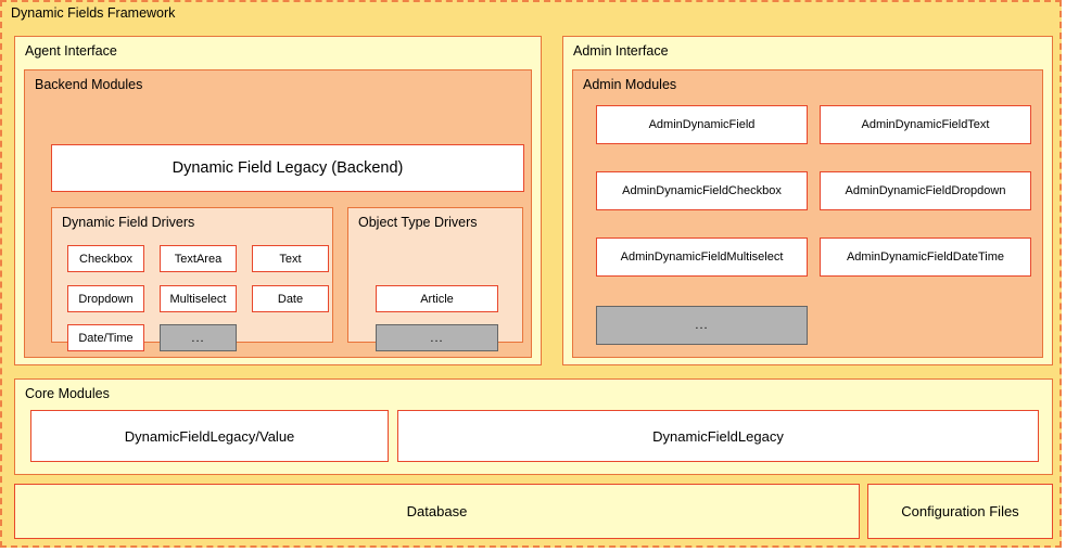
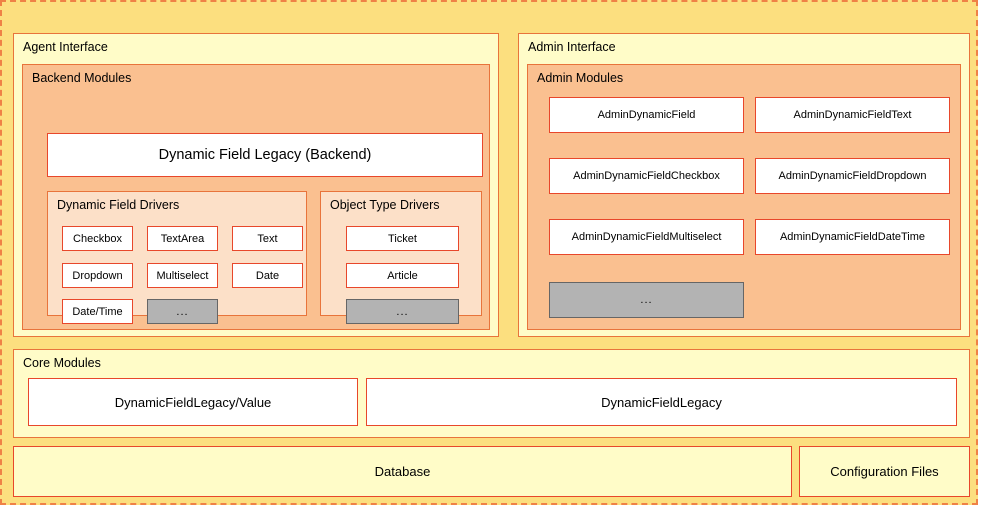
- Dynamic Fields Framework
  Agent Interface
  Backend Modules
  Dynamic Field Legacy (Backend)
  Dynamic Field Drivers
  Checkbox
  TextArea
  Text
  Dropdown
  Multiselect
  Date
  Date/Time
  ...
  Object Type Drivers
+ Ticket
  Article
  ...
  Admin Interface
  Admin Modules
  AdminDynamicField
  AdminDynamicFieldText
  AdminDynamicFieldCheckbox
  AdminDynamicFieldDropdown
  AdminDynamicFieldMultiselect
  AdminDynamicFieldDateTime
  ...
  Core Modules
  DynamicFieldLegacy/Value
  DynamicFieldLegacy
  Database
  Configuration Files
